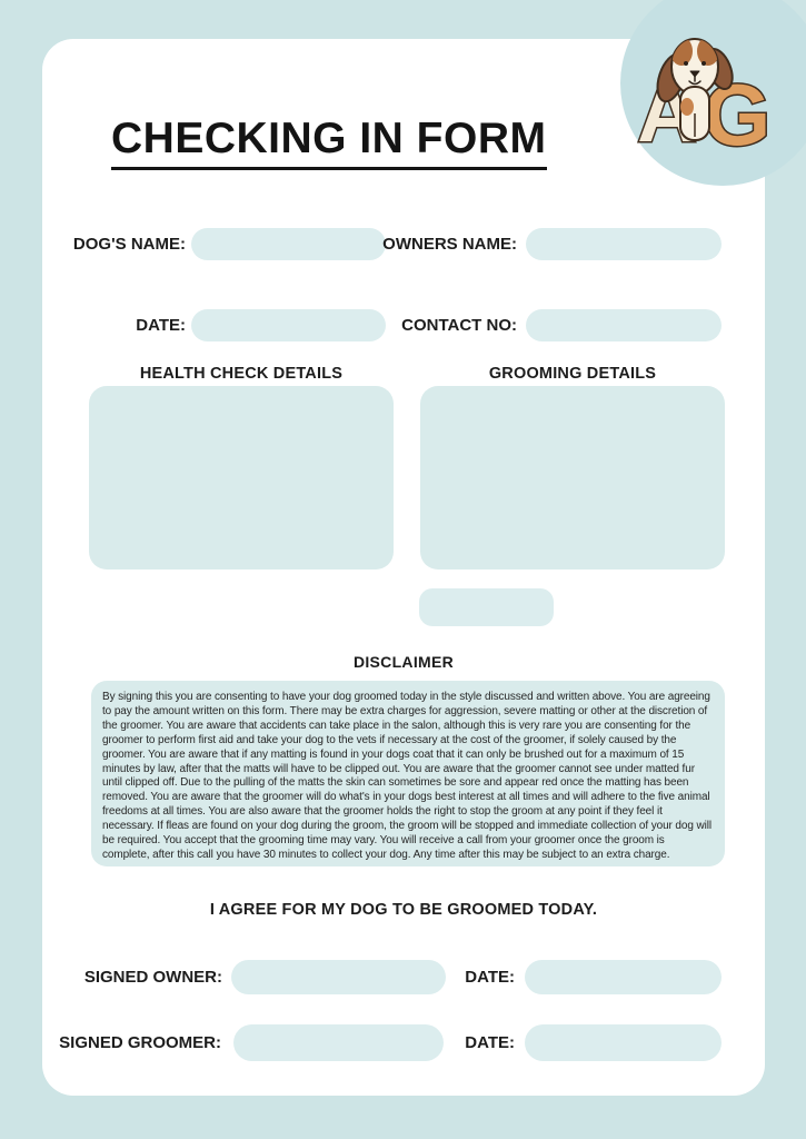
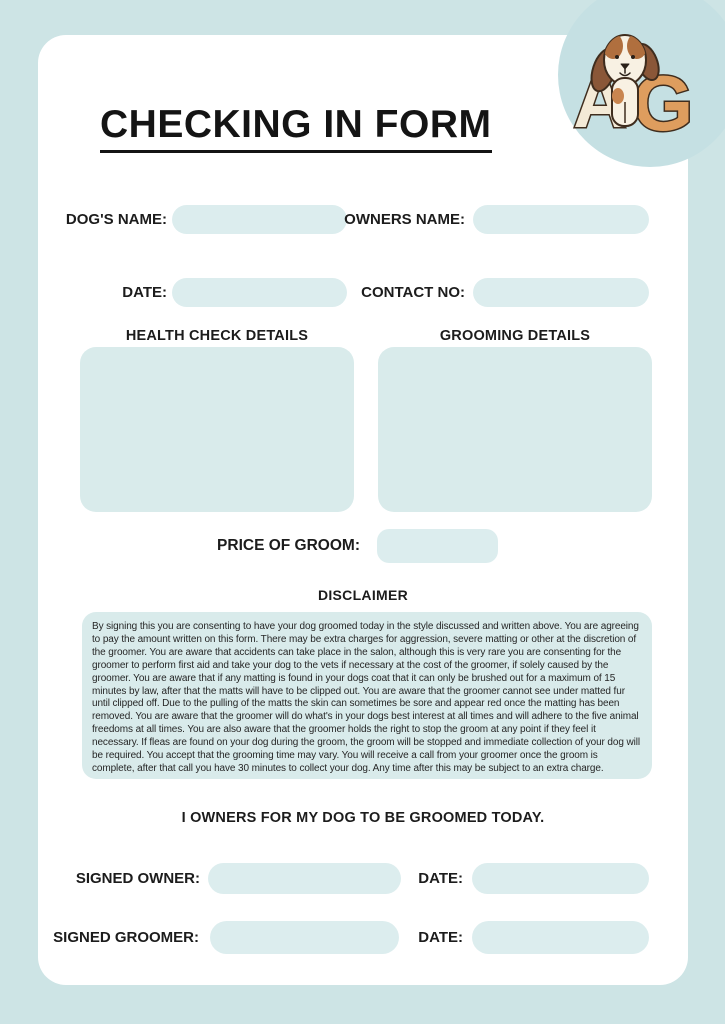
  A
  G
  CHECKING IN FORM
  DOG'S NAME:
  OWNERS NAME:
  DATE:
  CONTACT NO:
  HEALTH CHECK DETAILS
  GROOMING DETAILS
+ PRICE OF GROOM:
  DISCLAIMER
- By signing this you are consenting to have your dog groomed today in the style discussed and written above. You are agreeing to pay the amount written on this form. There may be extra charges for aggression, severe matting or other at the discretion of the groomer. You are aware that accidents can take place in the salon, although this is very rare you are consenting for the groomer to perform first aid and take your dog to the vets if necessary at the cost of the groomer, if solely caused by the groomer. You are aware that if any matting is found in your dogs coat that it can only be brushed out for a maximum of 15 minutes by law, after that the matts will have to be clipped out. You are aware that the groomer cannot see under matted fur until clipped off. Due to the pulling of the matts the skin can sometimes be sore and appear red once the matting has been removed. You are aware that the groomer will do what's in your dogs best interest at all times and will adhere to the five animal freedoms at all times. You are also aware that the groomer holds the right to stop the groom at any point if they feel it necessary. If fleas are found on your dog during the groom, the groom will be stopped and immediate collection of your dog will be required. You accept that the grooming time may vary. You will receive a call from your groomer once the groom is complete, after this call you have 30 minutes to collect your dog. Any time after this may be subject to an extra charge.
+ By signing this you are consenting to have your dog groomed today in the style discussed and written above. You are agreeing to pay the amount written on this form. There may be extra charges for aggression, severe matting or other at the discretion of the groomer. You are aware that accidents can take place in the salon, although this is very rare you are consenting for the groomer to perform first aid and take your dog to the vets if necessary at the cost of the groomer, if solely caused by the groomer. You are aware that if any matting is found in your dogs coat that it can only be brushed out for a maximum of 15 minutes by law, after that the matts will have to be clipped out. You are aware that the groomer cannot see under matted fur until clipped off. Due to the pulling of the matts the skin can sometimes be sore and appear red once the matting has been removed. You are aware that the groomer will do what's in your dogs best interest at all times and will adhere to the five animal freedoms at all times. You are also aware that the groomer holds the right to stop the groom at any point if they feel it necessary. If fleas are found on your dog during the groom, the groom will be stopped and immediate collection of your dog will be required. You accept that the grooming time may vary. You will receive a call from your groomer once the groom is complete, after that call you have 30 minutes to collect your dog. Any time after this may be subject to an extra charge.
- I AGREE FOR MY DOG TO BE GROOMED TODAY.
+ I OWNERS FOR MY DOG TO BE GROOMED TODAY.
  SIGNED OWNER:
  DATE:
  SIGNED GROOMER:
  DATE:
